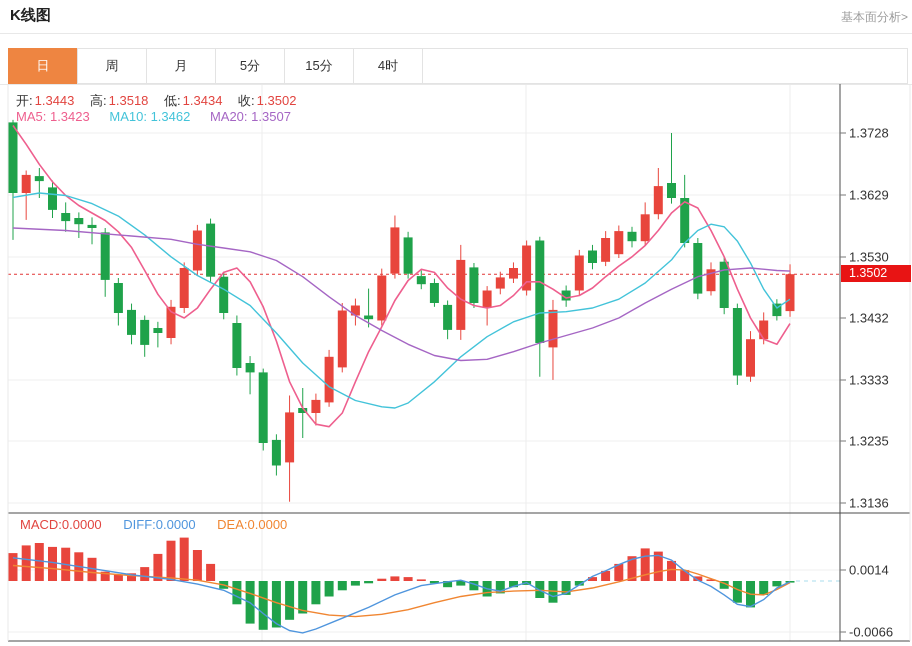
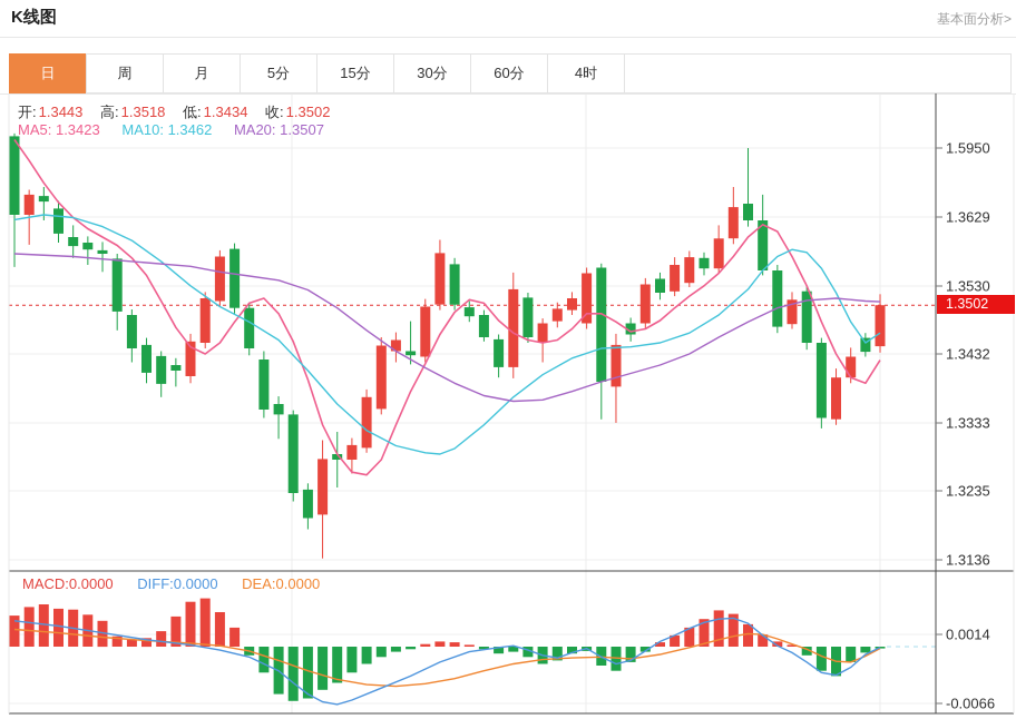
  K线图
  基本面分析>
  日
  周
  月
  5分
  15分
+ 30分
+ 60分
  4时
- 1.3728
+ 1.5950
  1.3629
  1.3530
  1.3432
  1.3333
  1.3235
  1.3136
  0.0014
  -0.0066
  开: 1.3443 高: 1.3518 低: 1.3434 收: 1.3502
  MA5: 1.3423 MA10: 1.3462 MA20: 1.3507
  MACD:0.0000 DIFF:0.0000 DEA:0.0000
  1.3502
